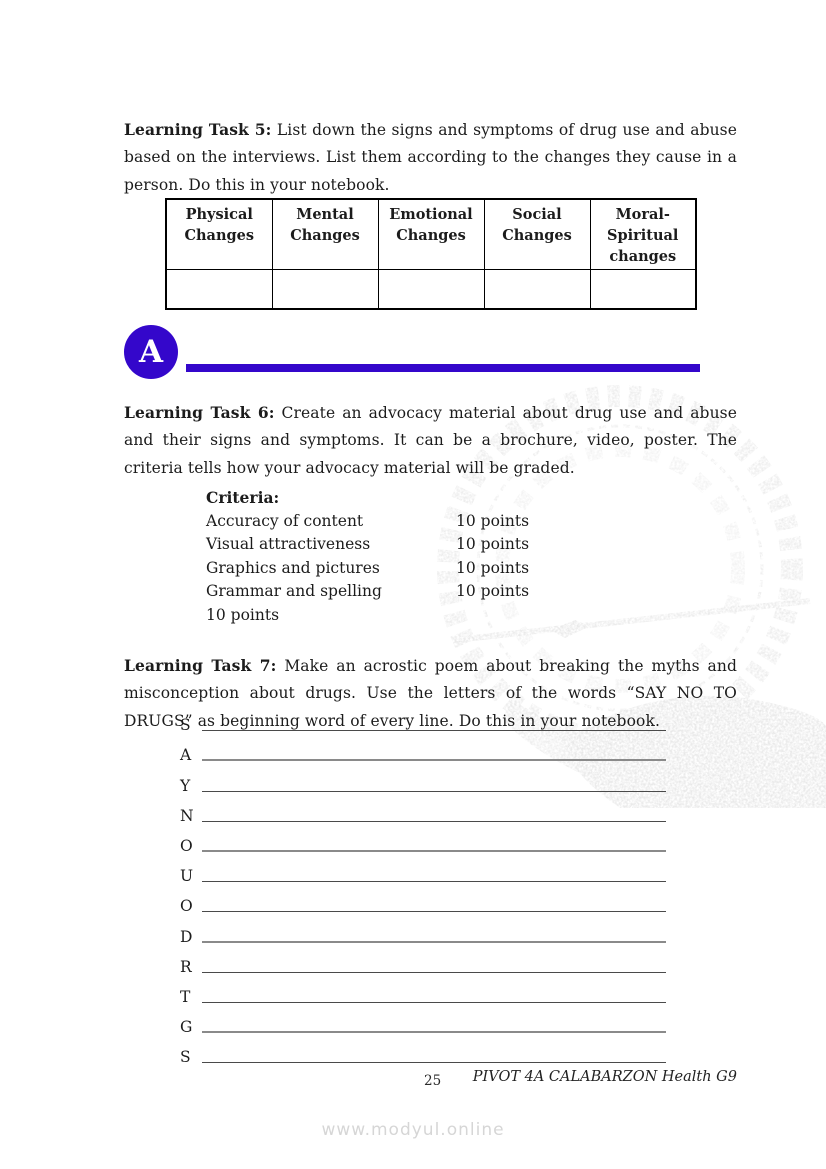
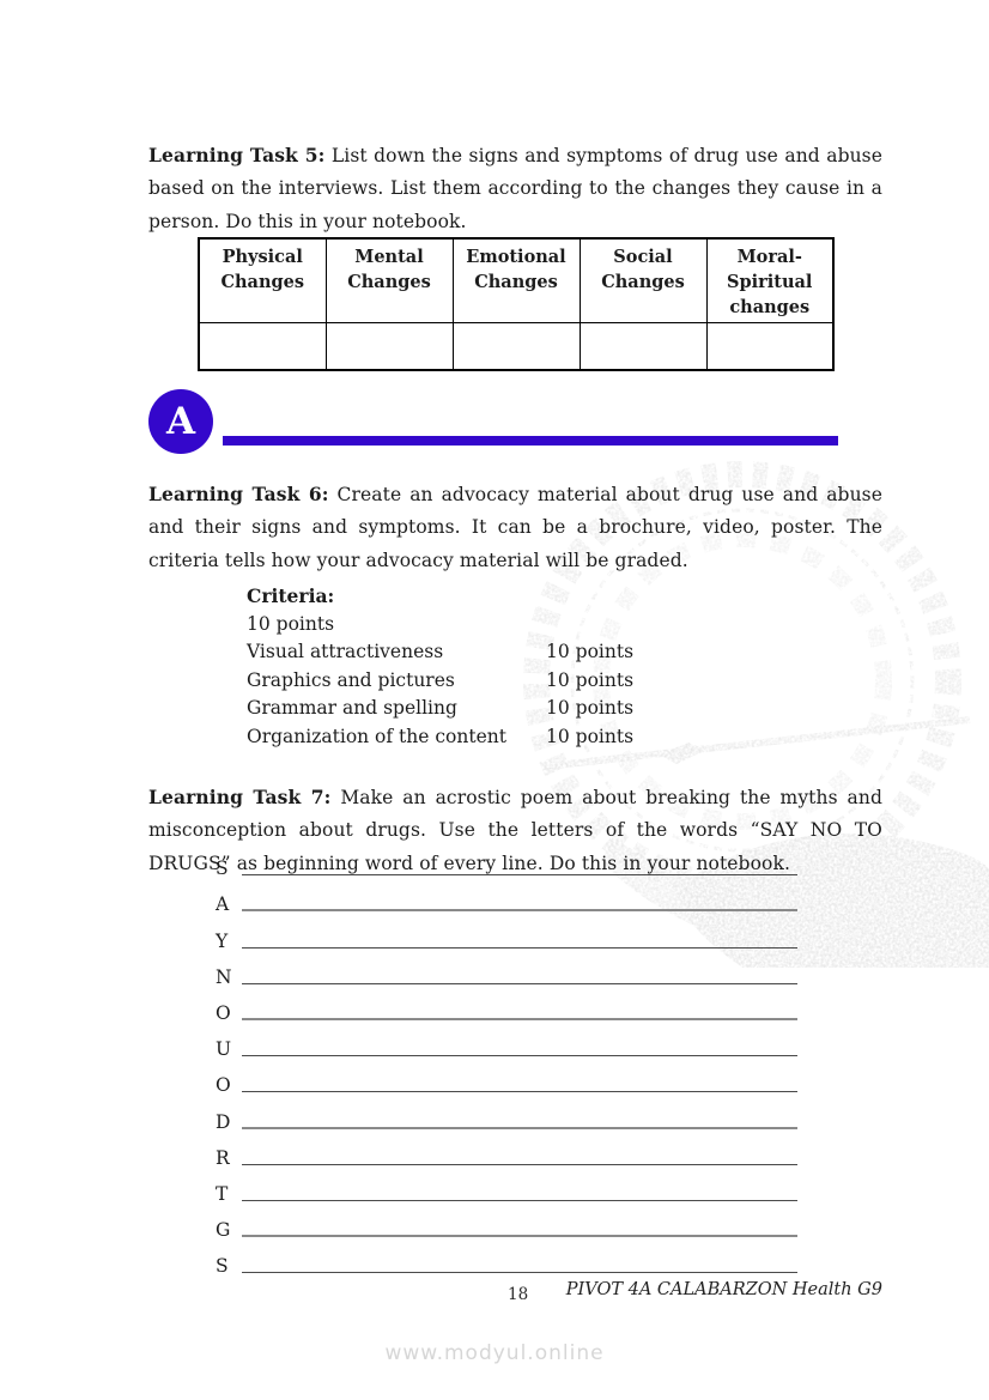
  Learning Task 5: List down the signs and symptoms of drug use and abuse based on the interviews. List them according to the changes they cause in a person. Do this in your notebook.
  Physical Changes	Mental Changes	Emotional Changes	Social Changes	Moral-Spiritual changes
  A
  Learning Task 6: Create an advocacy material about drug use and abuse and their signs and symptoms. It can be a brochure, video, poster. The criteria tells how your advocacy material will be graded.
  Criteria:
- Accuracy of content
  10 points
  Visual attractiveness
  10 points
  Graphics and pictures
  10 points
  Grammar and spelling
  10 points
+ Organization of the content
  10 points
  Learning Task 7: Make an acrostic poem about breaking the myths and misconception about drugs. Use the letters of the words “SAY NO TO DRUGS” as beginning word of every line. Do this in your notebook.
  S
  A
  Y
  N
  O
  U
  O
  D
  R
  T
  G
  S
- 25
+ 18
  PIVOT 4A CALABARZON Health G9
  www.modyul.online
